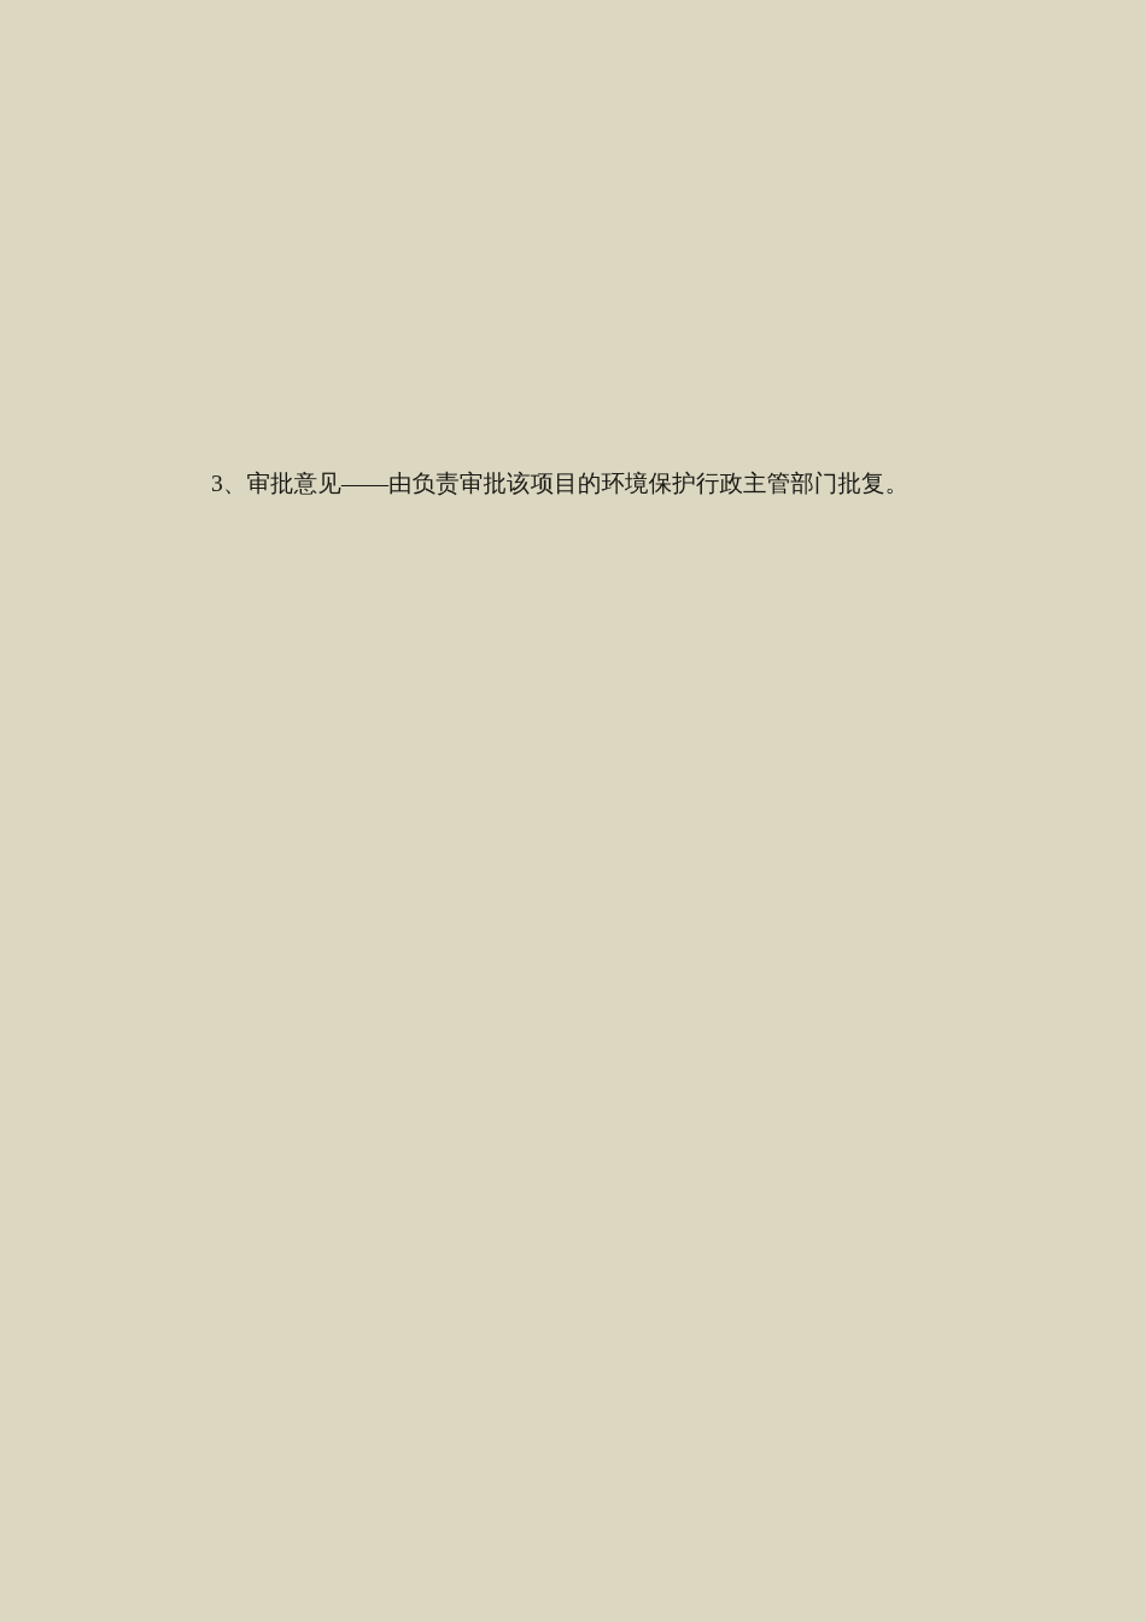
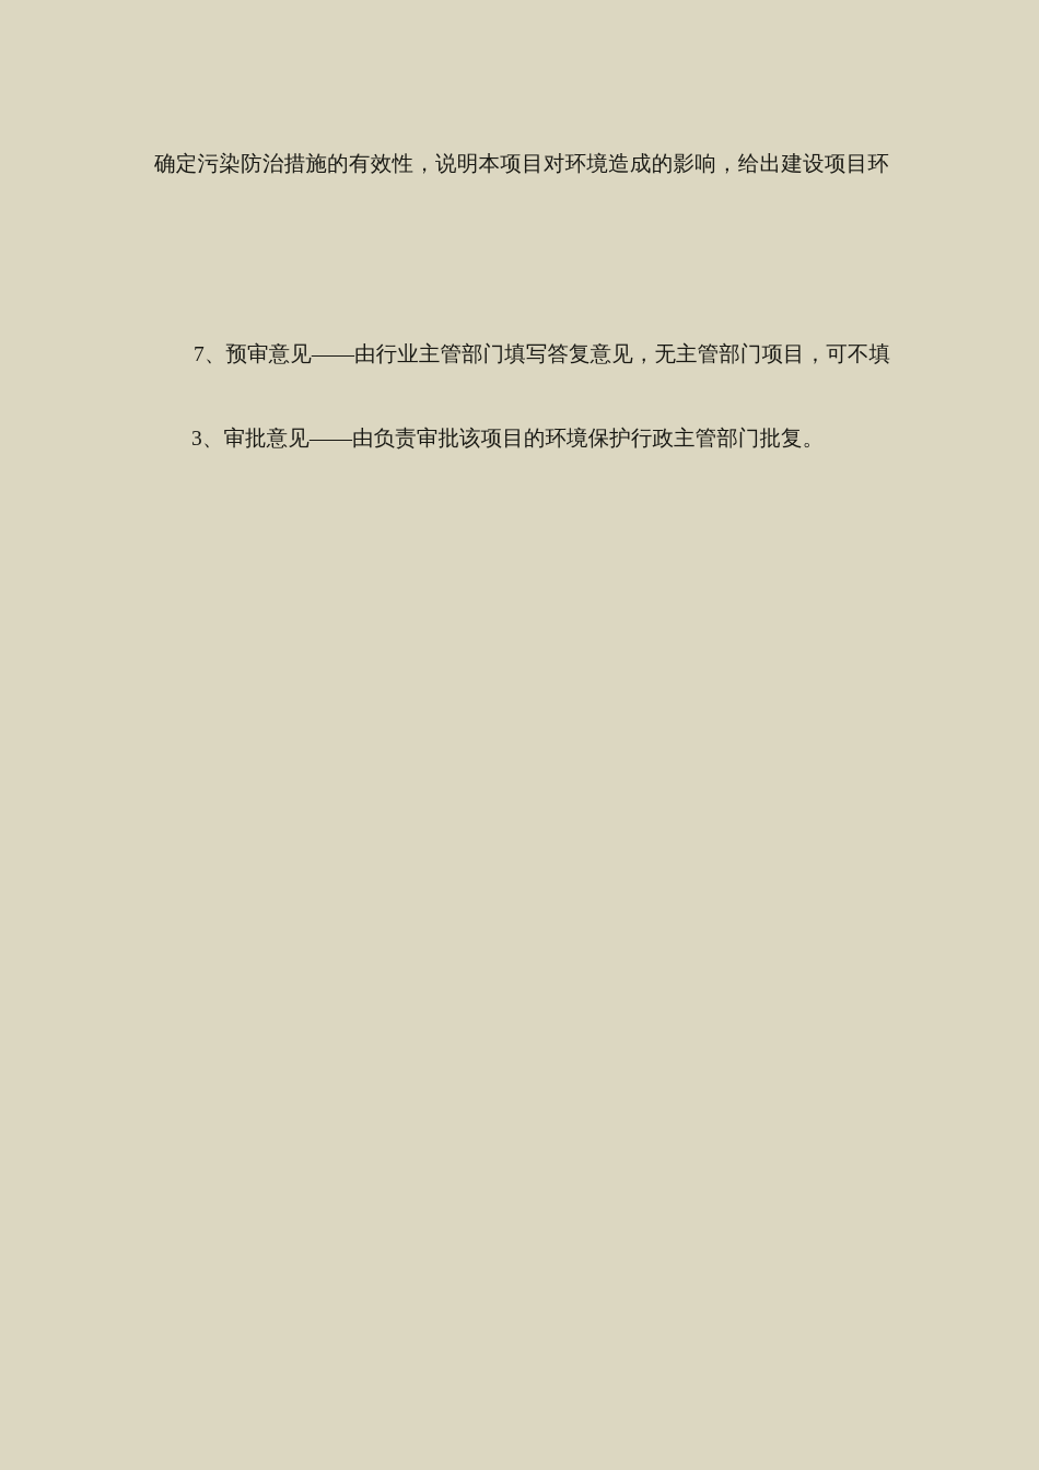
+ 确定污染防治措施的有效性，说明本项目对环境造成的影响，给出建设项目环
+ 7、预审意见——由行业主管部门填写答复意见，无主管部门项目，可不填
  3、审批意见——由负责审批该项目的环境保护行政主管部门批复。
